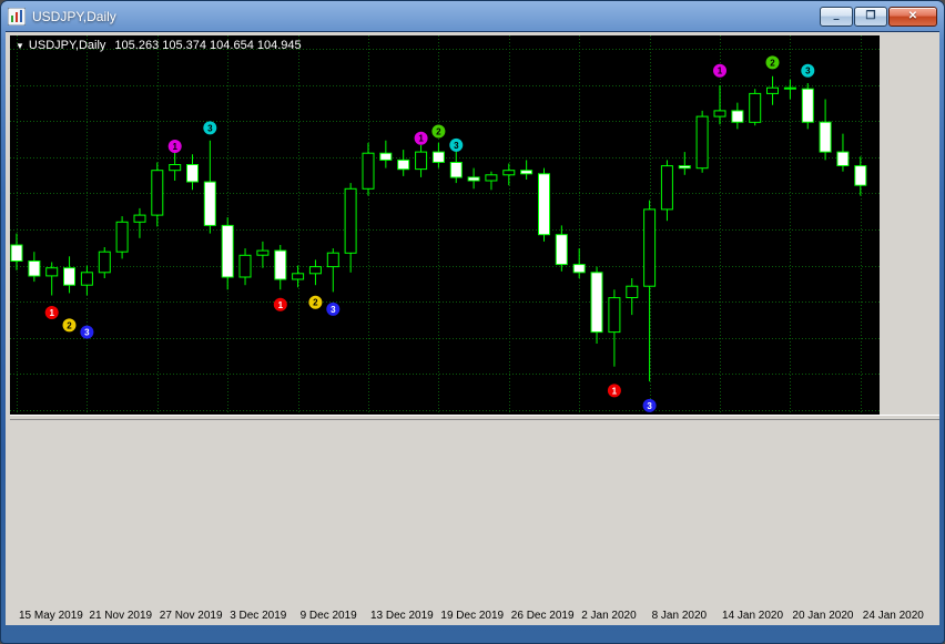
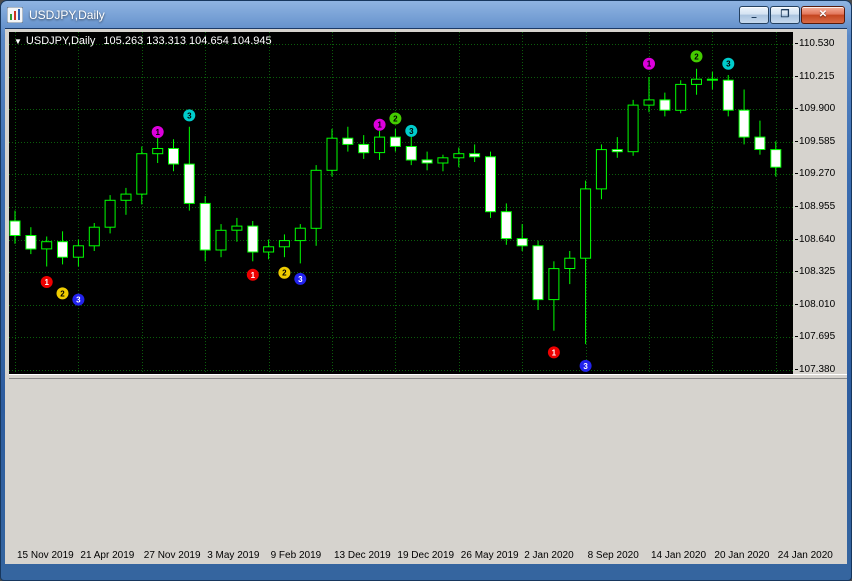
  USDJPY,Daily
  –
  ❐
  ✕
- ▼ USDJPY,Daily 105.263 105.374 104.654 104.945
+ ▼ USDJPY,Daily 105.263 133.313 104.654 104.945
  1
  2
  3
  1
  3
  1
  2
  3
  1
  2
  3
  1
  3
  1
  2
  3
+ 110.530
+ 110.215
+ 109.900
+ 109.585
+ 109.270
+ 108.955
+ 108.640
+ 108.325
+ 108.010
+ 107.695
+ 107.380
- 15 May 2019
+ 15 Nov 2019
- 21 Nov 2019
+ 21 Apr 2019
  27 Nov 2019
- 3 Dec 2019
+ 3 May 2019
- 9 Dec 2019
+ 9 Feb 2019
  13 Dec 2019
  19 Dec 2019
- 26 Dec 2019
+ 26 May 2019
  2 Jan 2020
- 8 Jan 2020
+ 8 Sep 2020
  14 Jan 2020
  20 Jan 2020
  24 Jan 2020
